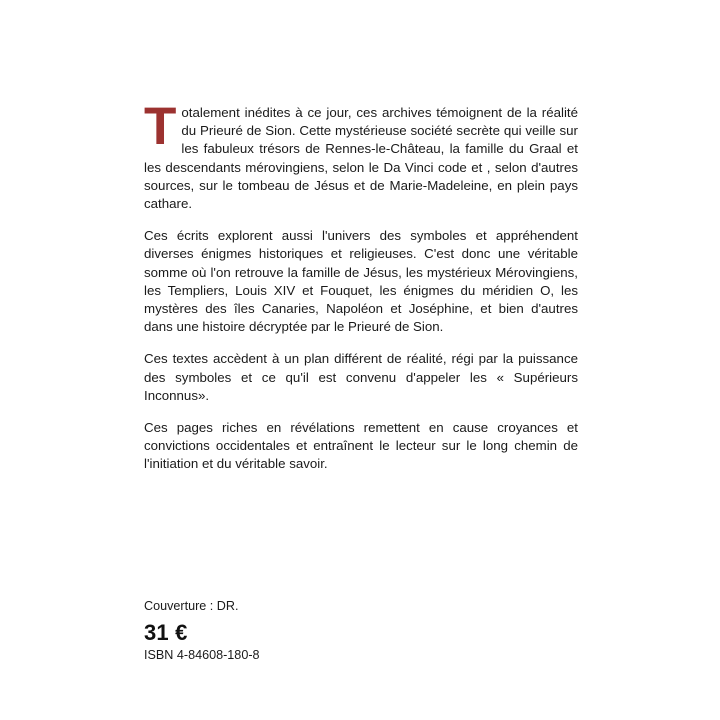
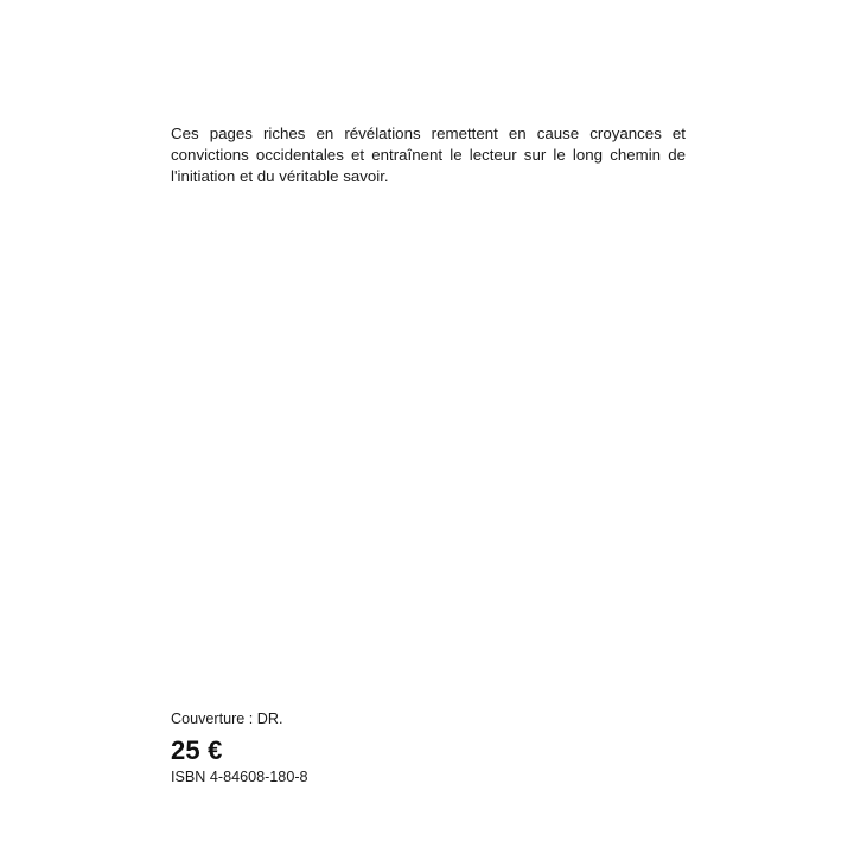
- Totalement inédites à ce jour, ces archives témoignent de la réalité du Prieuré de Sion. Cette mystérieuse société secrète qui veille sur les fabuleux trésors de Rennes-le-Château, la famille du Graal et les descendants mérovingiens, selon le Da Vinci code et , selon d'autres sources, sur le tombeau de Jésus et de Marie-Madeleine, en plein pays cathare.
- Ces écrits explorent aussi l'univers des symboles et appréhendent diverses énigmes historiques et religieuses. C'est donc une véritable somme où l'on retrouve la famille de Jésus, les mystérieux Mérovingiens, les Templiers, Louis XIV et Fouquet, les énigmes du méridien O, les mystères des îles Canaries, Napoléon et Joséphine, et bien d'autres dans une histoire décryptée par le Prieuré de Sion.
- Ces textes accèdent à un plan différent de réalité, régi par la puissance des symboles et ce qu'il est convenu d'appeler les « Supérieurs Inconnus».
  Ces pages riches en révélations remettent en cause croyances et convictions occidentales et entraînent le lecteur sur le long chemin de l'initiation et du véritable savoir.
  Couverture : DR.
- 31 €
+ 25 €
  ISBN 4-84608-180-8
